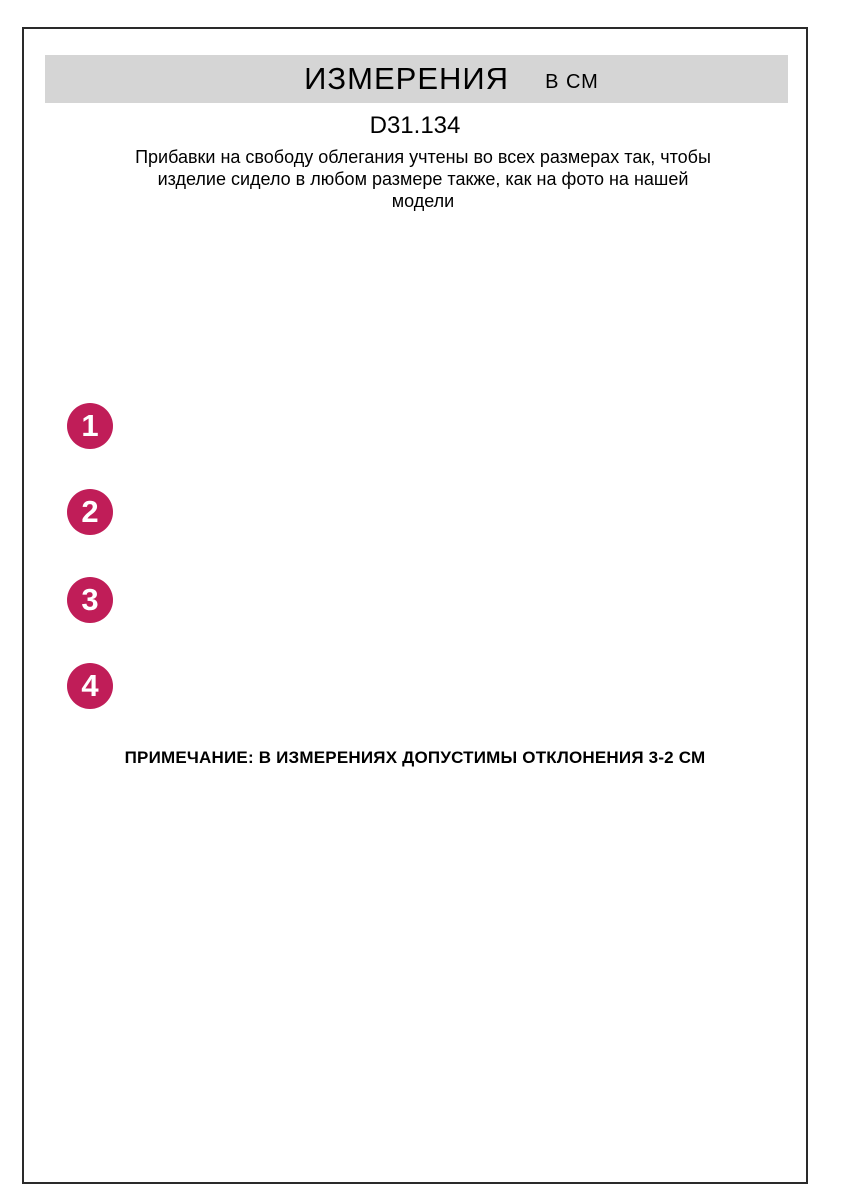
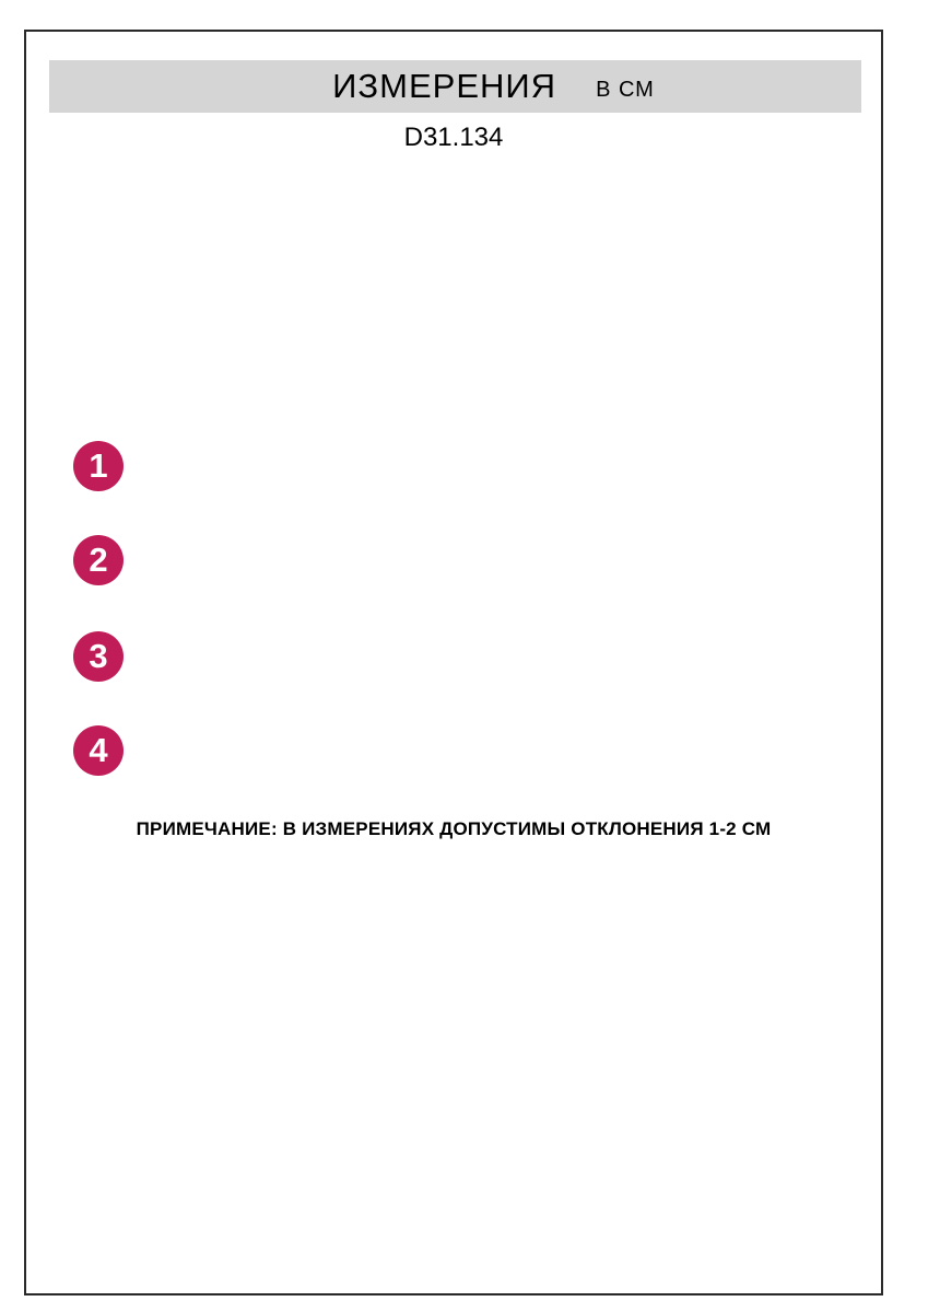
  ИЗМЕРЕНИЯ
  В СМ
  D31.134
- Прибавки на свободу облегания учтены во всех размерах так, чтобы
- изделие сидело в любом размере также, как на фото на нашей
- модели
  1
  2
  3
  4
- ПРИМЕЧАНИЕ: В ИЗМЕРЕНИЯХ ДОПУСТИМЫ ОТКЛОНЕНИЯ 3-2 СМ
+ ПРИМЕЧАНИЕ: В ИЗМЕРЕНИЯХ ДОПУСТИМЫ ОТКЛОНЕНИЯ 1-2 СМ
